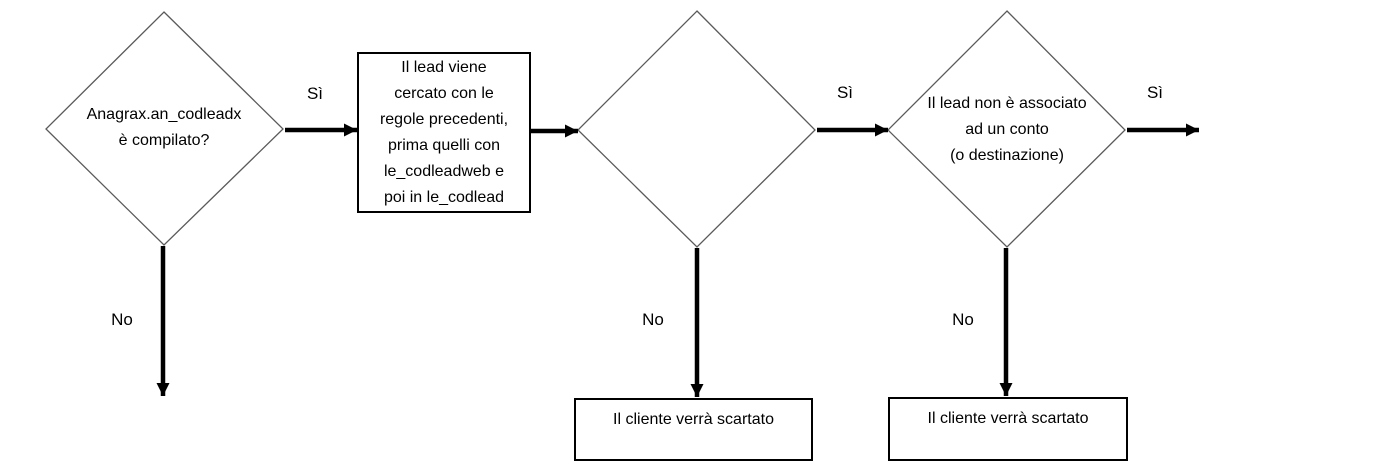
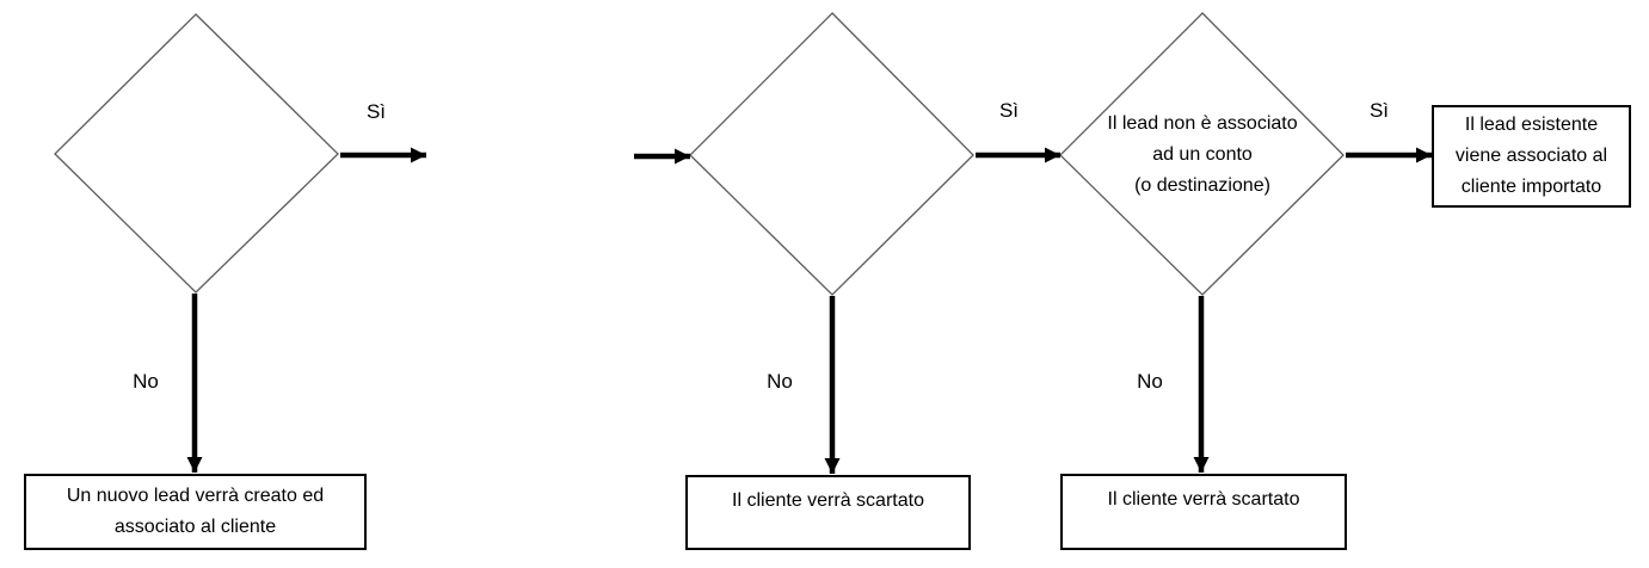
- Anagrax.an_codleadx
- è compilato?
- Il lead viene
- cercato con le
- regole precedenti,
- prima quelli con
- le_codleadweb e
- poi in le_codlead
  Il lead non è associato
  ad un conto
  (o destinazione)
+ Il lead esistente
+ viene associato al
+ cliente importato
+ Un nuovo lead verrà creato ed
+ associato al cliente
  Il cliente verrà scartato
  Il cliente verrà scartato
  Sì
  Sì
  Sì
  No
  No
  No
